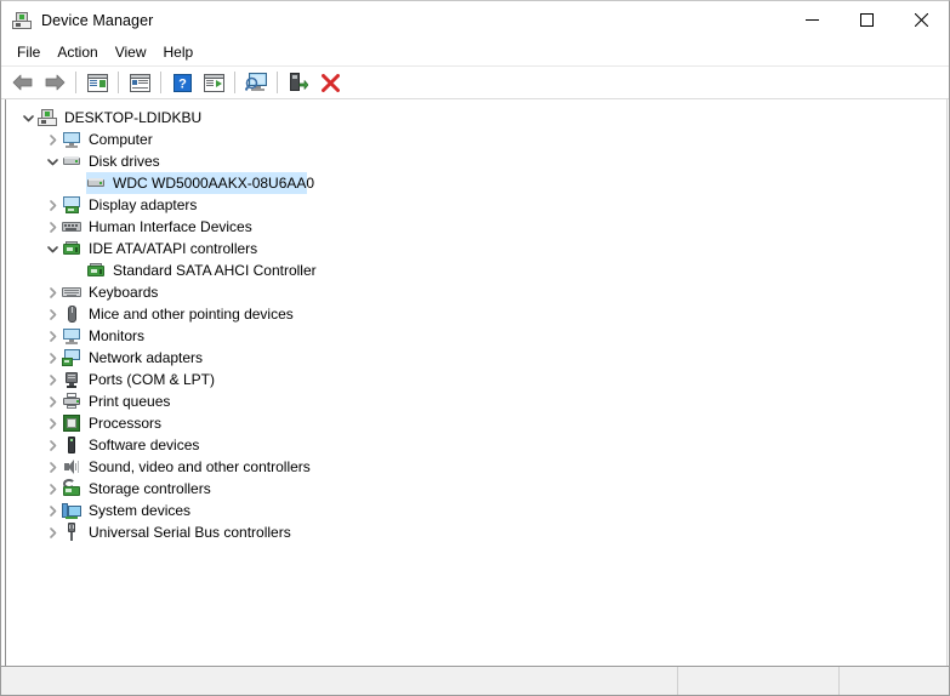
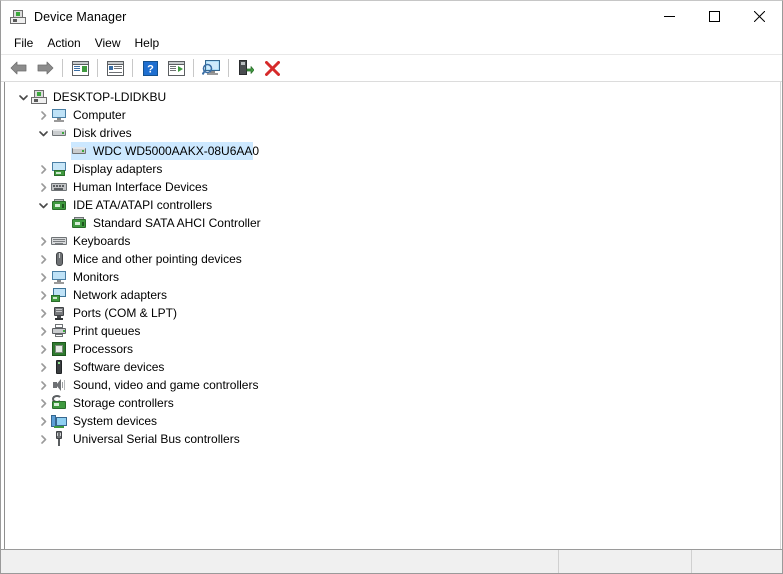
  Device Manager
  File
  Action
  View
  Help
  ?
  DESKTOP-LDIDKBU
  Computer
  Disk drives
  WDC WD5000AAKX-08U6AA0
  Display adapters
  Human Interface Devices
  IDE ATA/ATAPI controllers
  Standard SATA AHCI Controller
  Keyboards
  Mice and other pointing devices
  Monitors
  Network adapters
  Ports (COM & LPT)
  Print queues
  Processors
  Software devices
- Sound, video and other controllers
+ Sound, video and game controllers
  Storage controllers
  System devices
  Universal Serial Bus controllers
